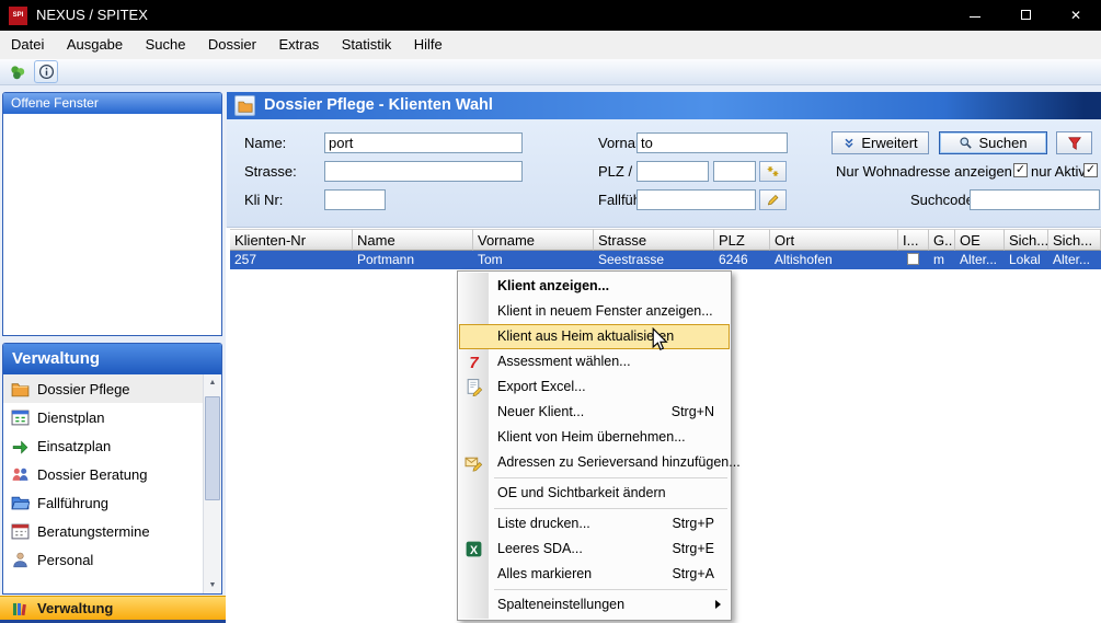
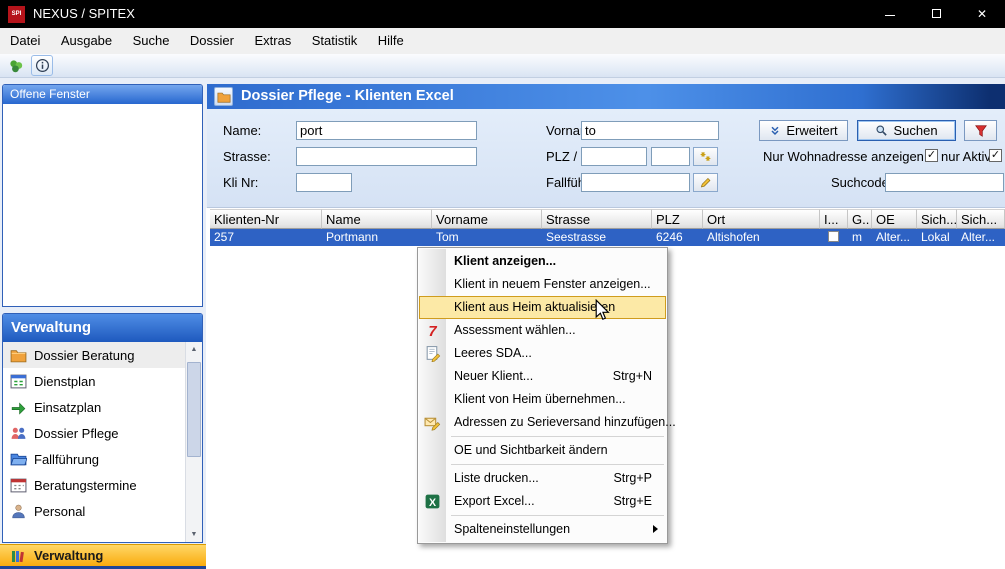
  NEXUS / SPITEX
  ✕
  Datei Ausgabe Suche Dossier Extras Statistik Hilfe
  Offene Fenster
  Verwaltung
- Dossier Pflege
+ Dossier Beratung
  Dienstplan
  Einsatzplan
- Dossier Beratung
+ Dossier Pflege
  Fallführung
  Beratungstermine
  Personal
  Verwaltung
- Dossier Pflege - Klienten Wahl
+ Dossier Pflege - Klienten Excel
  Name:
  port
  to
  Erweitert
  Suchen
  Strasse:
  Nur Wohnadresse anzeigen
  nur Aktiv
  Kli Nr:
  Suchcod
  Klienten-Nr
  Name
  Vorname
  Strasse
  PLZ
  Ort
  I...
  G..
  OE
  Sich...
  Sich...
  257
  Portmann
  Tom
  Seestrasse
  6246
  Altishofen
  m
  Alter...
  Lokal
  Alter...
  Klient anzeigen...
  Klient in neuem Fenster anzeigen...
  Klient aus Heim aktualisieen
  7
  Assessment wählen...
- Export Excel...
+ Leeres SDA...
  Neuer Klient...
  Strg+N
  Klient von Heim übernehmen...
  Adressen zu Serieversand hinzufügen...
  OE und Sichtbarkeit ändern
  Liste drucken...
  Strg+P
  X
- Leeres SDA...
+ Export Excel...
  Strg+E
- Alles markieren
- Strg+A
  Spalteneinstellungen
